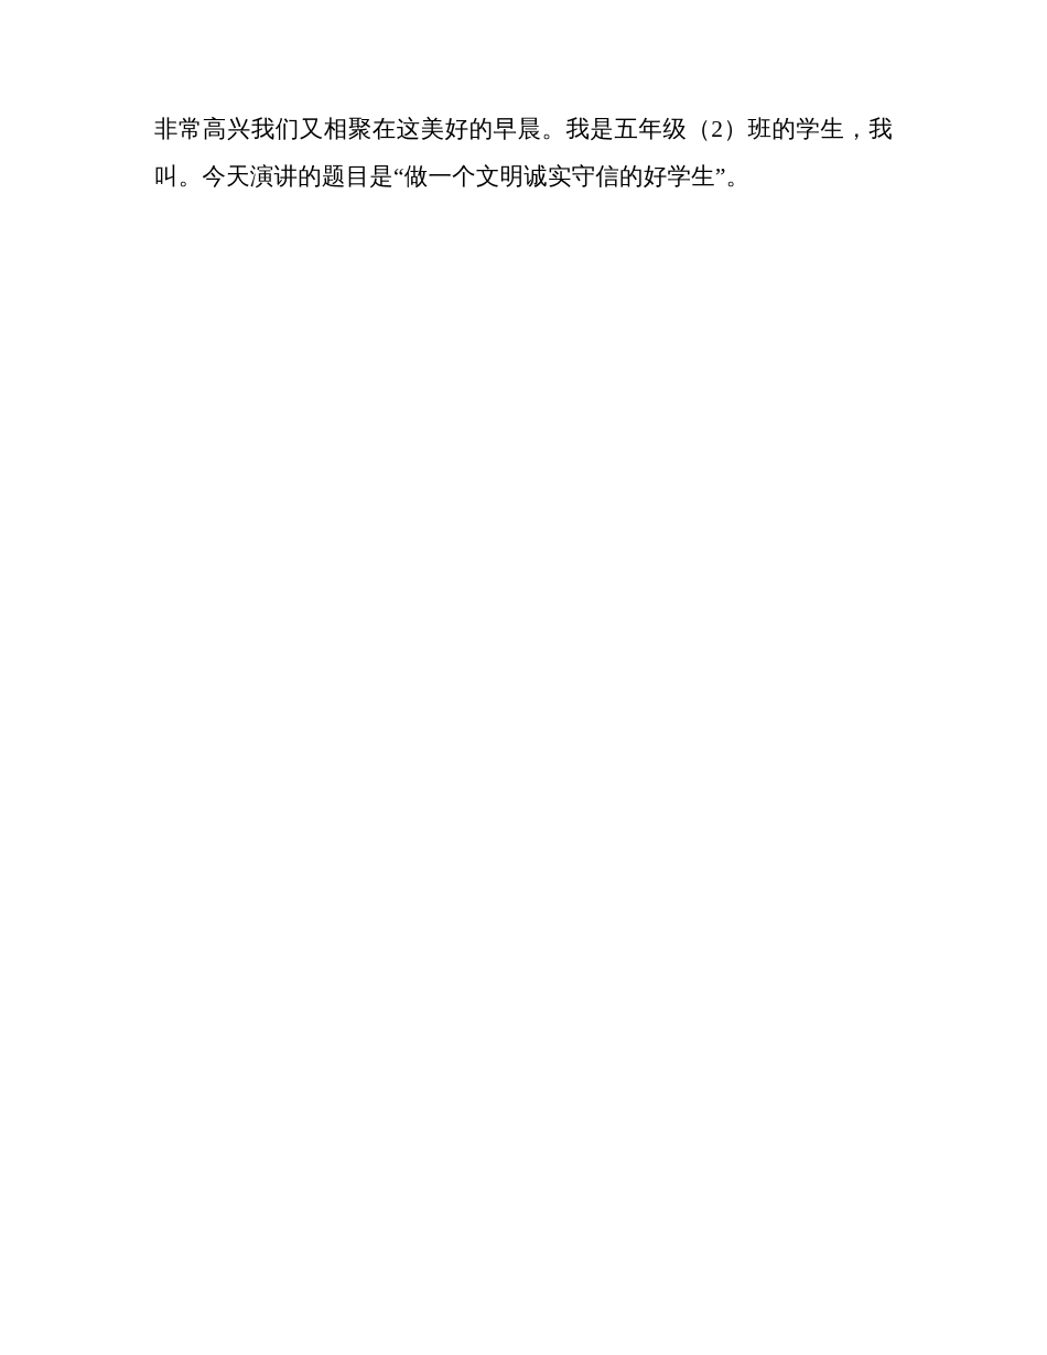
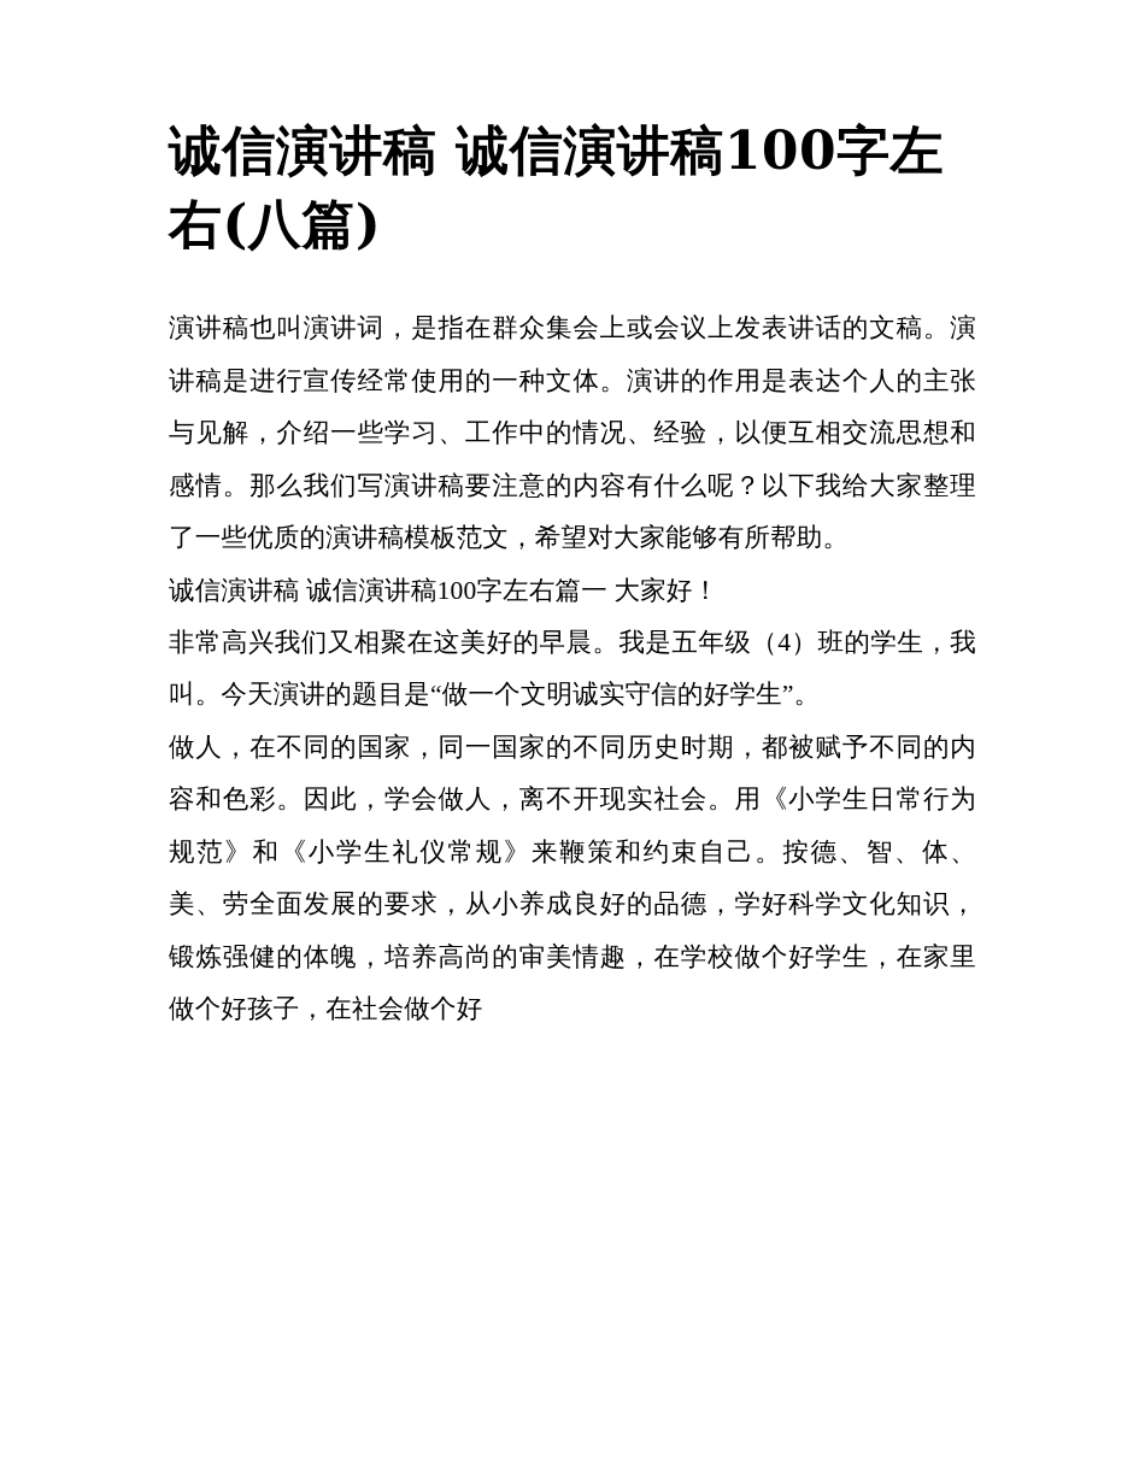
+ 诚信演讲稿 诚信演讲稿100字左右(八篇)
+ 演讲稿也叫演讲词，是指在群众集会上或会议上发表讲话的文稿。演讲稿是进行宣传经常使用的一种文体。演讲的作用是表达个人的主张与见解，介绍一些学习、工作中的情况、经验，以便互相交流思想和感情。那么我们写演讲稿要注意的内容有什么呢？以下我给大家整理了一些优质的演讲稿模板范文，希望对大家能够有所帮助。
+ 诚信演讲稿 诚信演讲稿100字左右篇一 大家好！
- 非常高兴我们又相聚在这美好的早晨。我是五年级（2）班的学生，我叫。今天演讲的题目是“做一个文明诚实守信的好学生”。
+ 非常高兴我们又相聚在这美好的早晨。我是五年级（4）班的学生，我叫。今天演讲的题目是“做一个文明诚实守信的好学生”。
+ 做人，在不同的国家，同一国家的不同历史时期，都被赋予不同的内容和色彩。因此，学会做人，离不开现实社会。用《小学生日常行为规范》和《小学生礼仪常规》来鞭策和约束自己。按德、智、体、美、劳全面发展的要求，从小养成良好的品德，学好科学文化知识，锻炼强健的体魄，培养高尚的审美情趣，在学校做个好学生，在家里做个好孩子，在社会做个好
